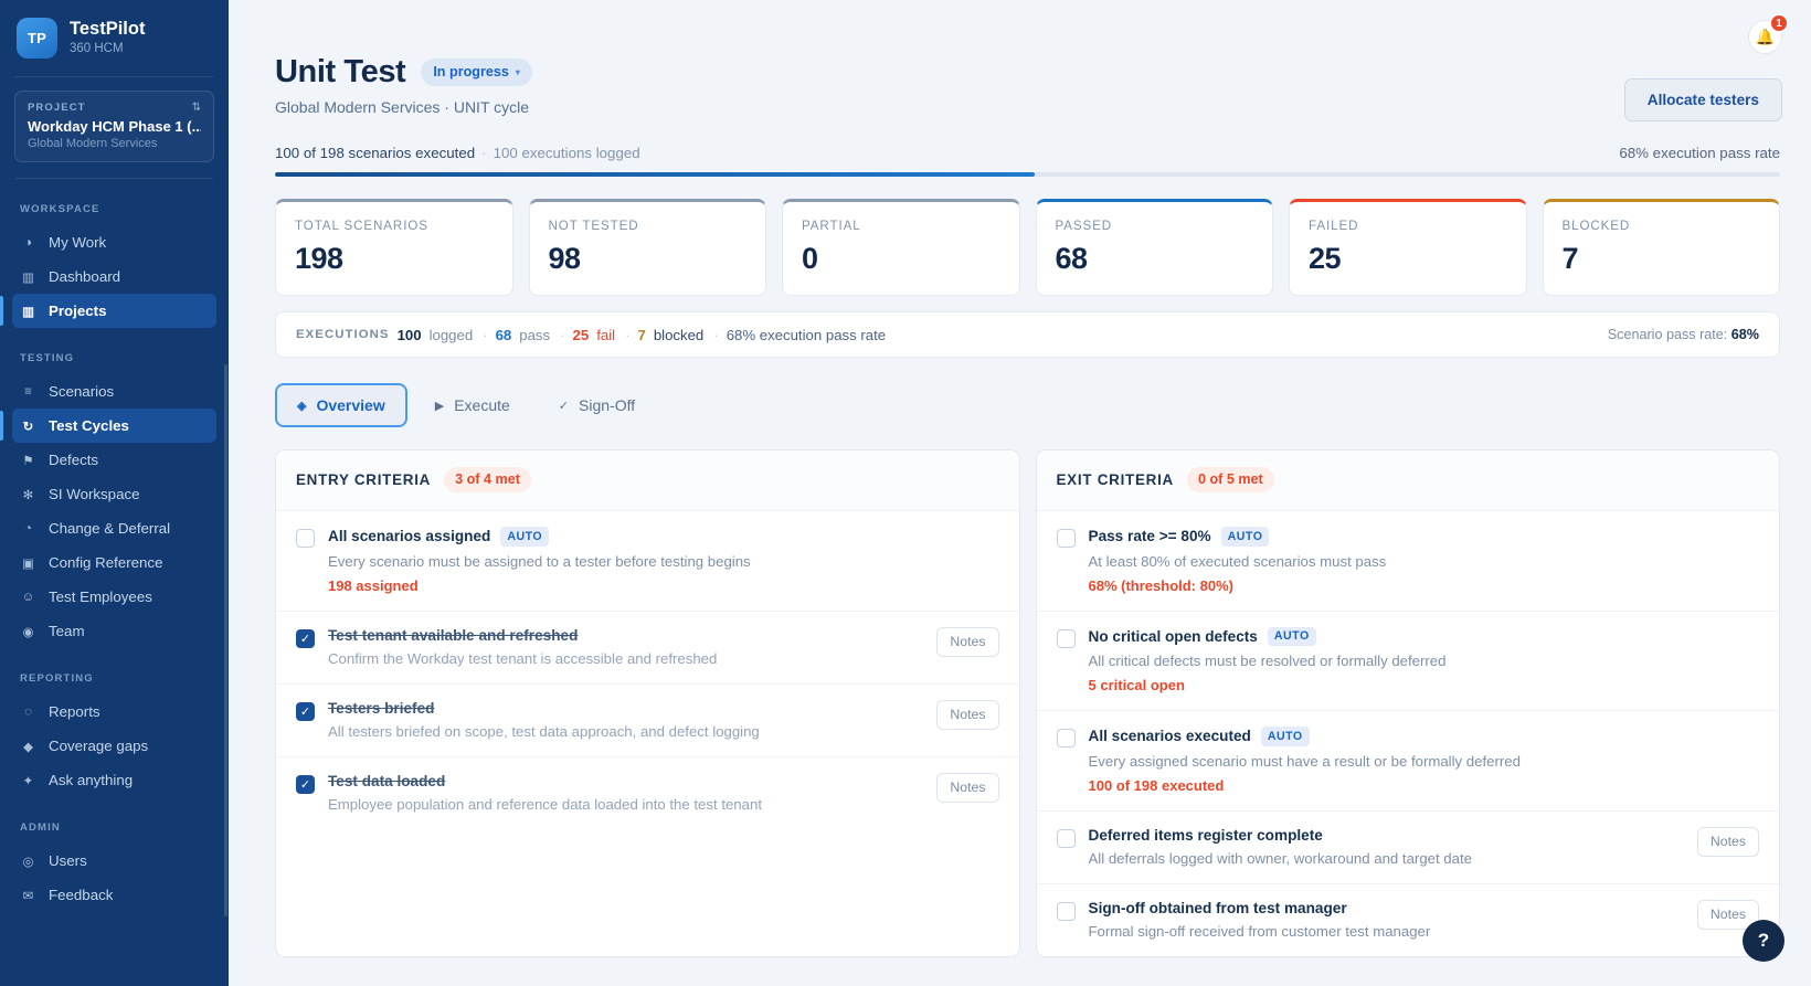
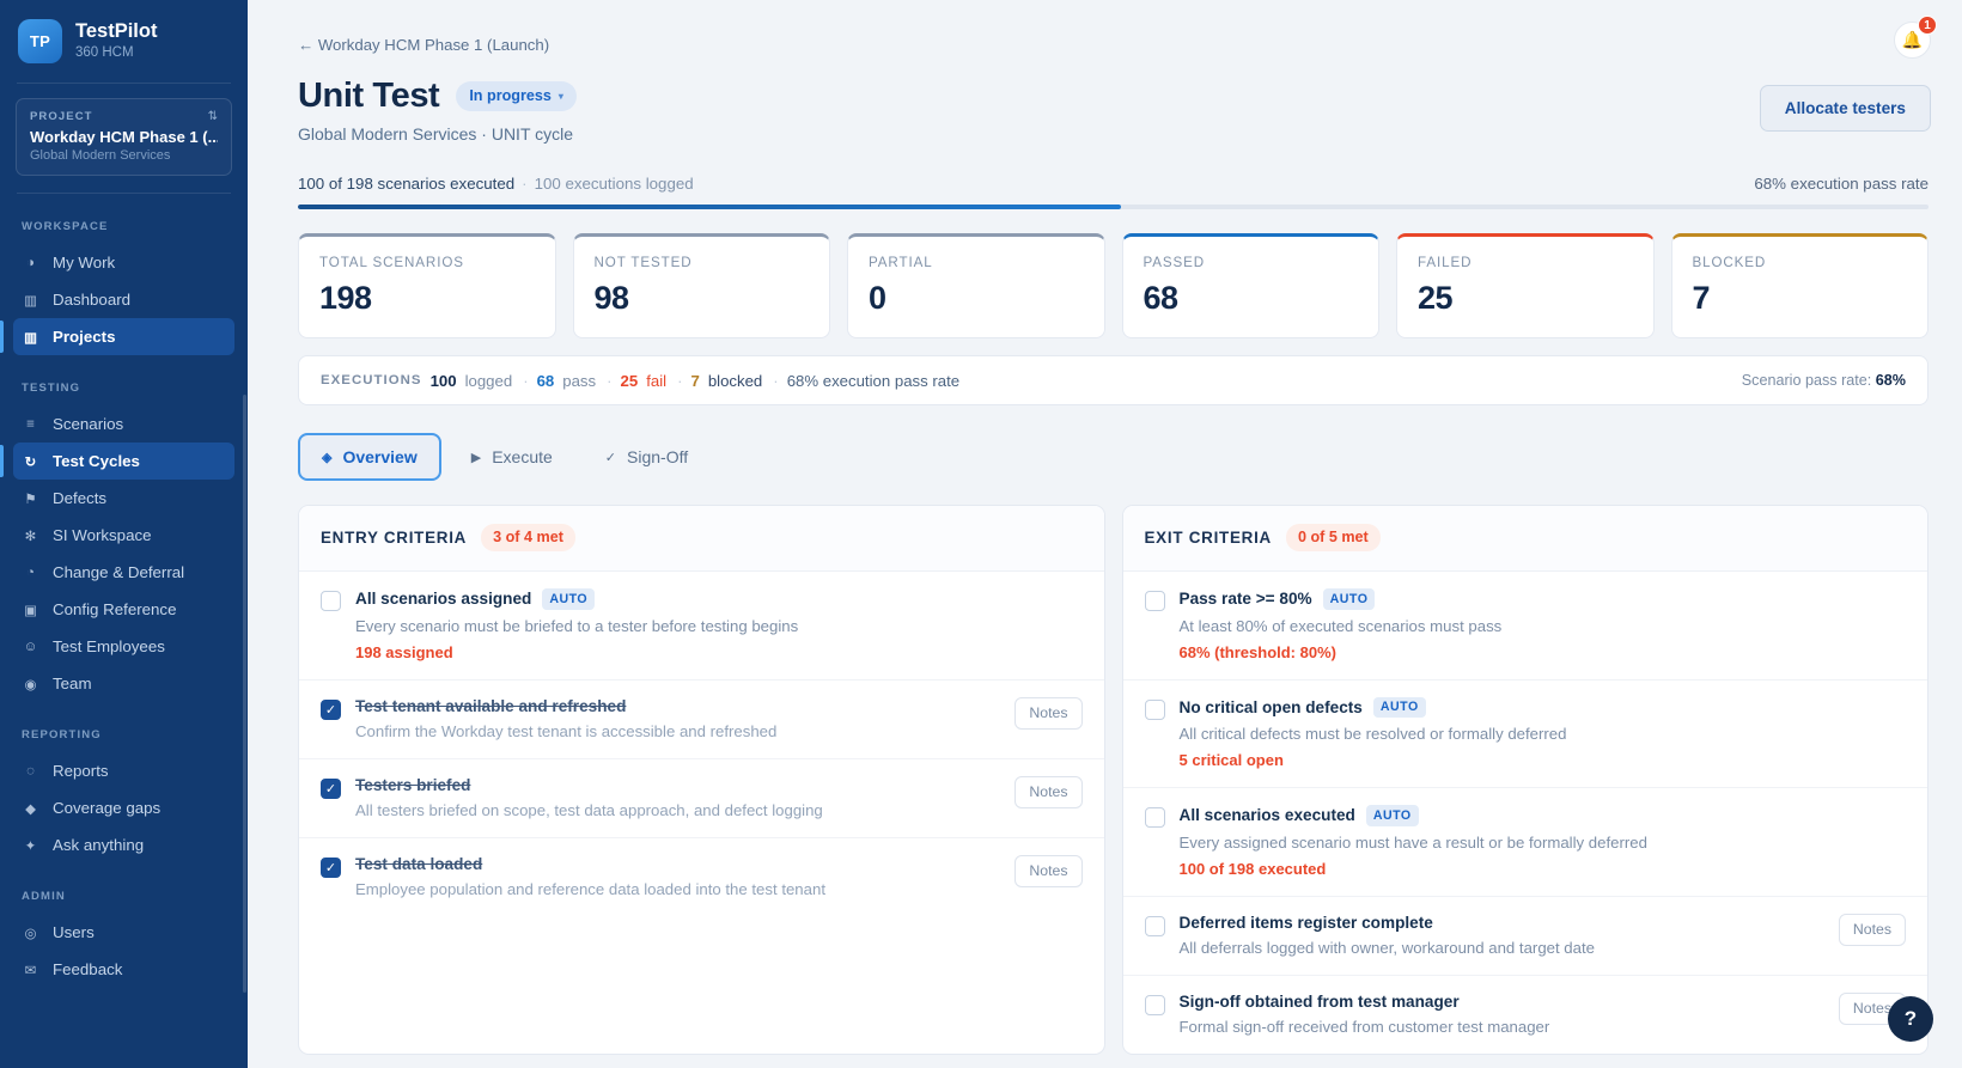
  TP
  TestPilot
  360 HCM
  PROJECT
  ⇅
  Workday HCM Phase 1 (..
  Global Modern Services
  WORKSPACE
  ◑
  My Work
  ▥
  Dashboard
  ▥
  Projects
  TESTING
  ≡
  Scenarios
  ↻
  Test Cycles
  ⚑
  Defects
  ✻
  SI Workspace
  ◔
  Change & Deferral
  ▣
  Config Reference
  ☺
  Test Employees
  ◉
  Team
  REPORTING
  ◌
  Reports
  ◆
  Coverage gaps
  ✦
  Ask anything
  ADMIN
  ◎
  Users
  ✉
  Feedback
  🔔
  1
  Allocate testers
+ ← Workday HCM Phase 1 (Launch)
  Unit Test
  In progress
  ▾
  Global Modern Services · UNIT cycle
  100 of 198 scenarios executed · 100 executions logged
  68% execution pass rate
  TOTAL SCENARIOS
  198
  NOT TESTED
  98
  PARTIAL
  0
  PASSED
  68
  FAILED
  25
  BLOCKED
  7
  EXECUTIONS
  100
  logged
  ·
  68
  pass
  ·
  25
  fail
  ·
  7
  blocked
  ·
  68% execution pass rate
  Scenario pass rate: 68%
  ◈
  Overview
  ▶
  Execute
  ✓
  Sign-Off
  ENTRY CRITERIA
  3 of 4 met
  All scenarios assigned
  AUTO
- Every scenario must be assigned to a tester before testing begins
+ Every scenario must be briefed to a tester before testing begins
  198 assigned
  ✓
  Test tenant available and refreshed
  Confirm the Workday test tenant is accessible and refreshed
  Notes
  ✓
  Testers briefed
  All testers briefed on scope, test data approach, and defect logging
  Notes
  ✓
  Test data loaded
  Employee population and reference data loaded into the test tenant
  Notes
  EXIT CRITERIA
  0 of 5 met
  Pass rate >= 80%
  AUTO
  At least 80% of executed scenarios must pass
  68% (threshold: 80%)
  No critical open defects
  AUTO
  All critical defects must be resolved or formally deferred
  5 critical open
  All scenarios executed
  AUTO
  Every assigned scenario must have a result or be formally deferred
  100 of 198 executed
  Deferred items register complete
  All deferrals logged with owner, workaround and target date
  Notes
  Sign-off obtained from test manager
  Formal sign-off received from customer test manager
  Notes
  ?
